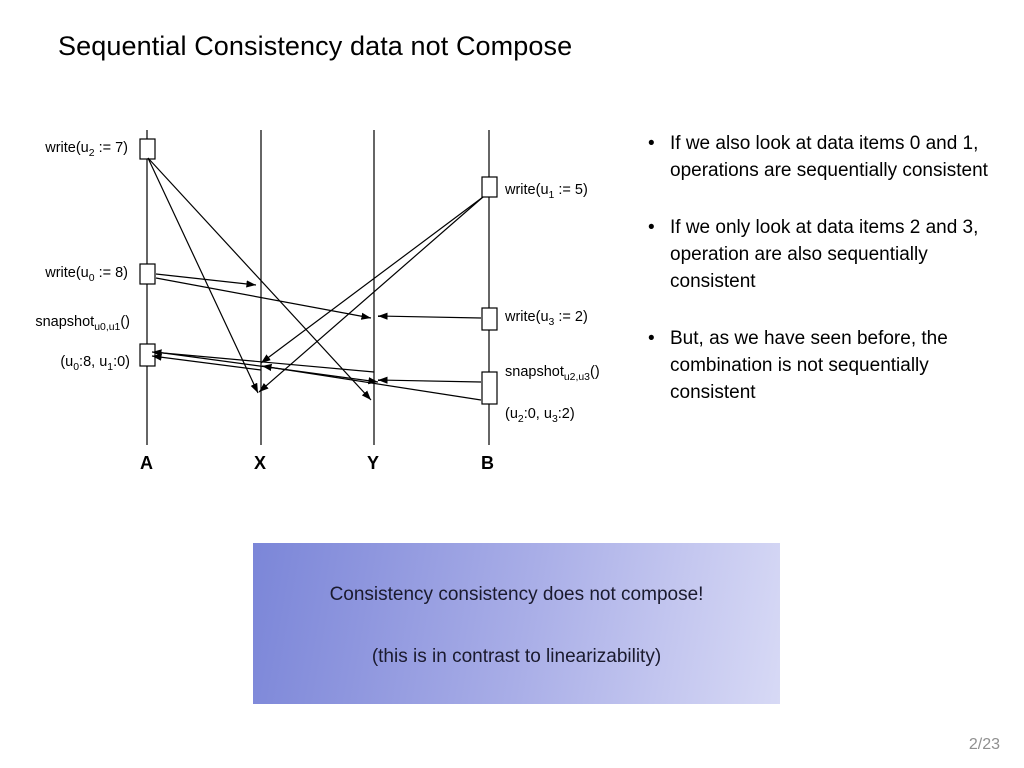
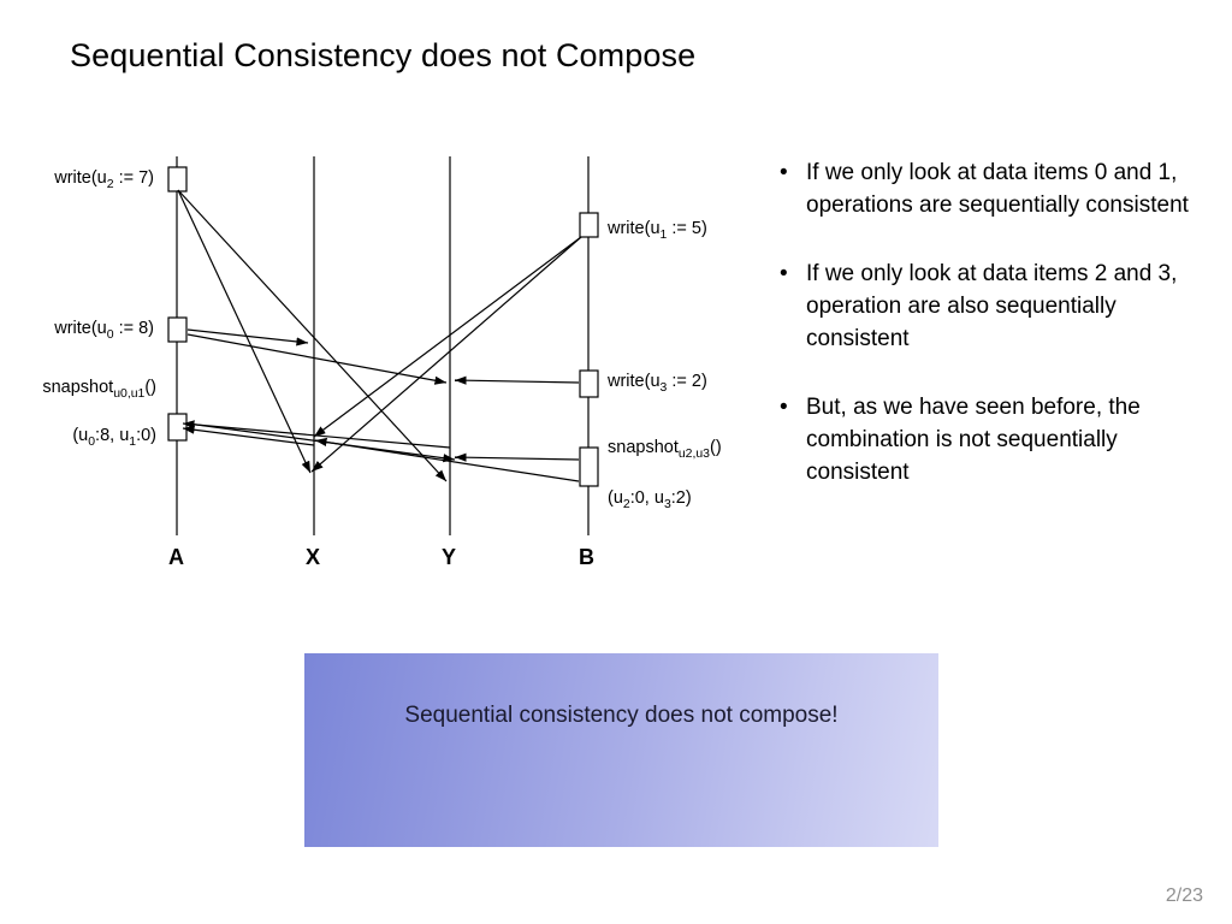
- Sequential Consistency data not Compose
+ Sequential Consistency does not Compose
  write(u2 := 7)
  write(u0 := 8)
  snapshotu0,u1()
  (u0:8, u1:0)
  write(u1 := 5)
  write(u3 := 2)
  snapshotu2,u3()
  (u2:0, u3:2)
  A
  X
  Y
  B
  •
- If we also look at data items 0 and 1, operations are sequentially consistent
+ If we only look at data items 0 and 1, operations are sequentially consistent
  •
  If we only look at data items 2 and 3, operation are also sequentially consistent
  •
  But, as we have seen before, the combination is not sequentially consistent
- Consistency consistency does not compose!
+ Sequential consistency does not compose!
- (this is in contrast to linearizability)
  2/23
